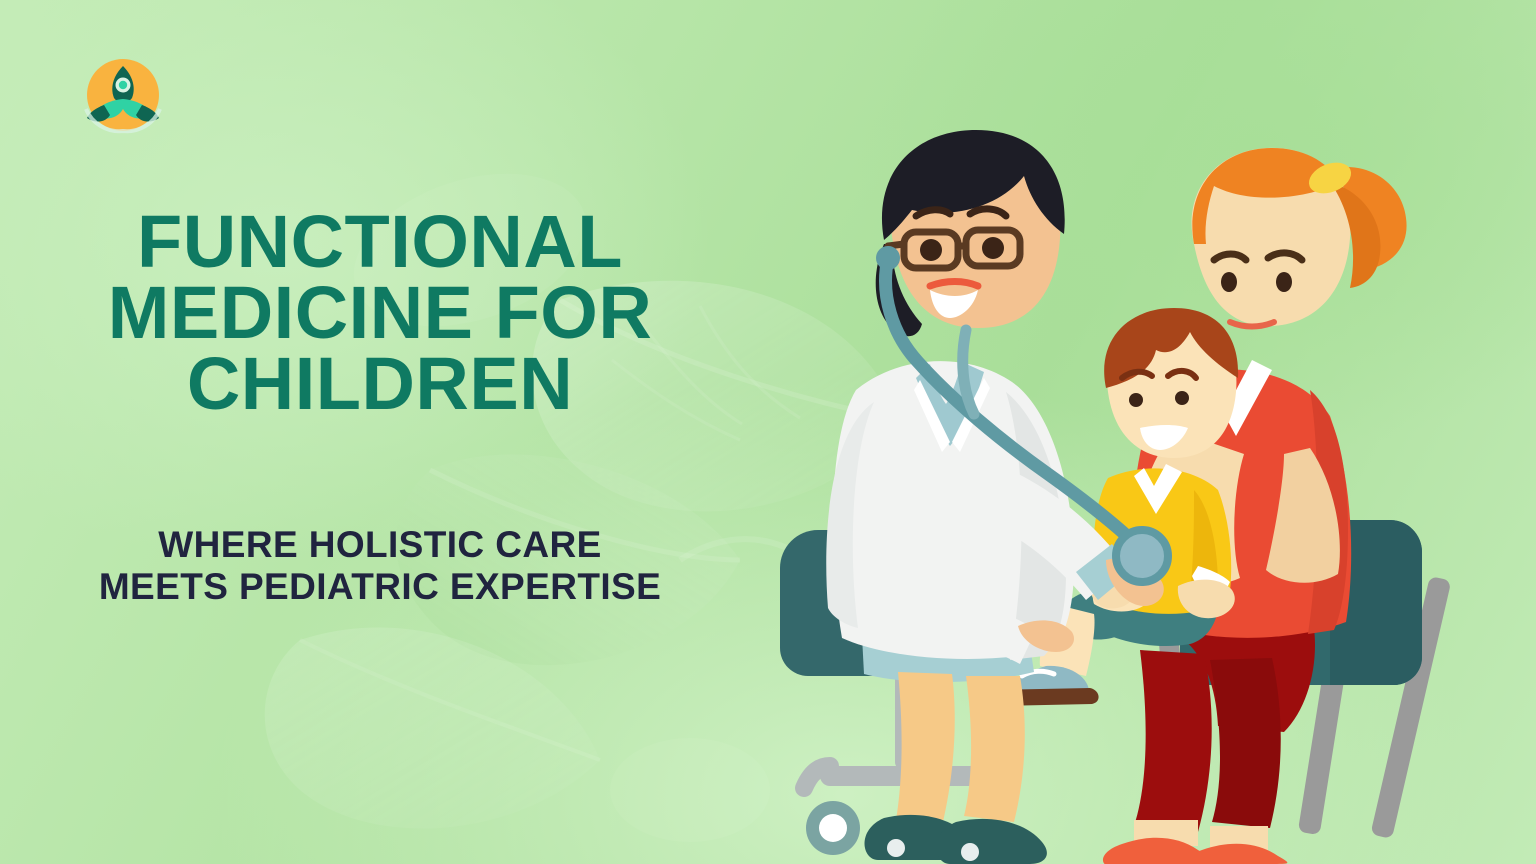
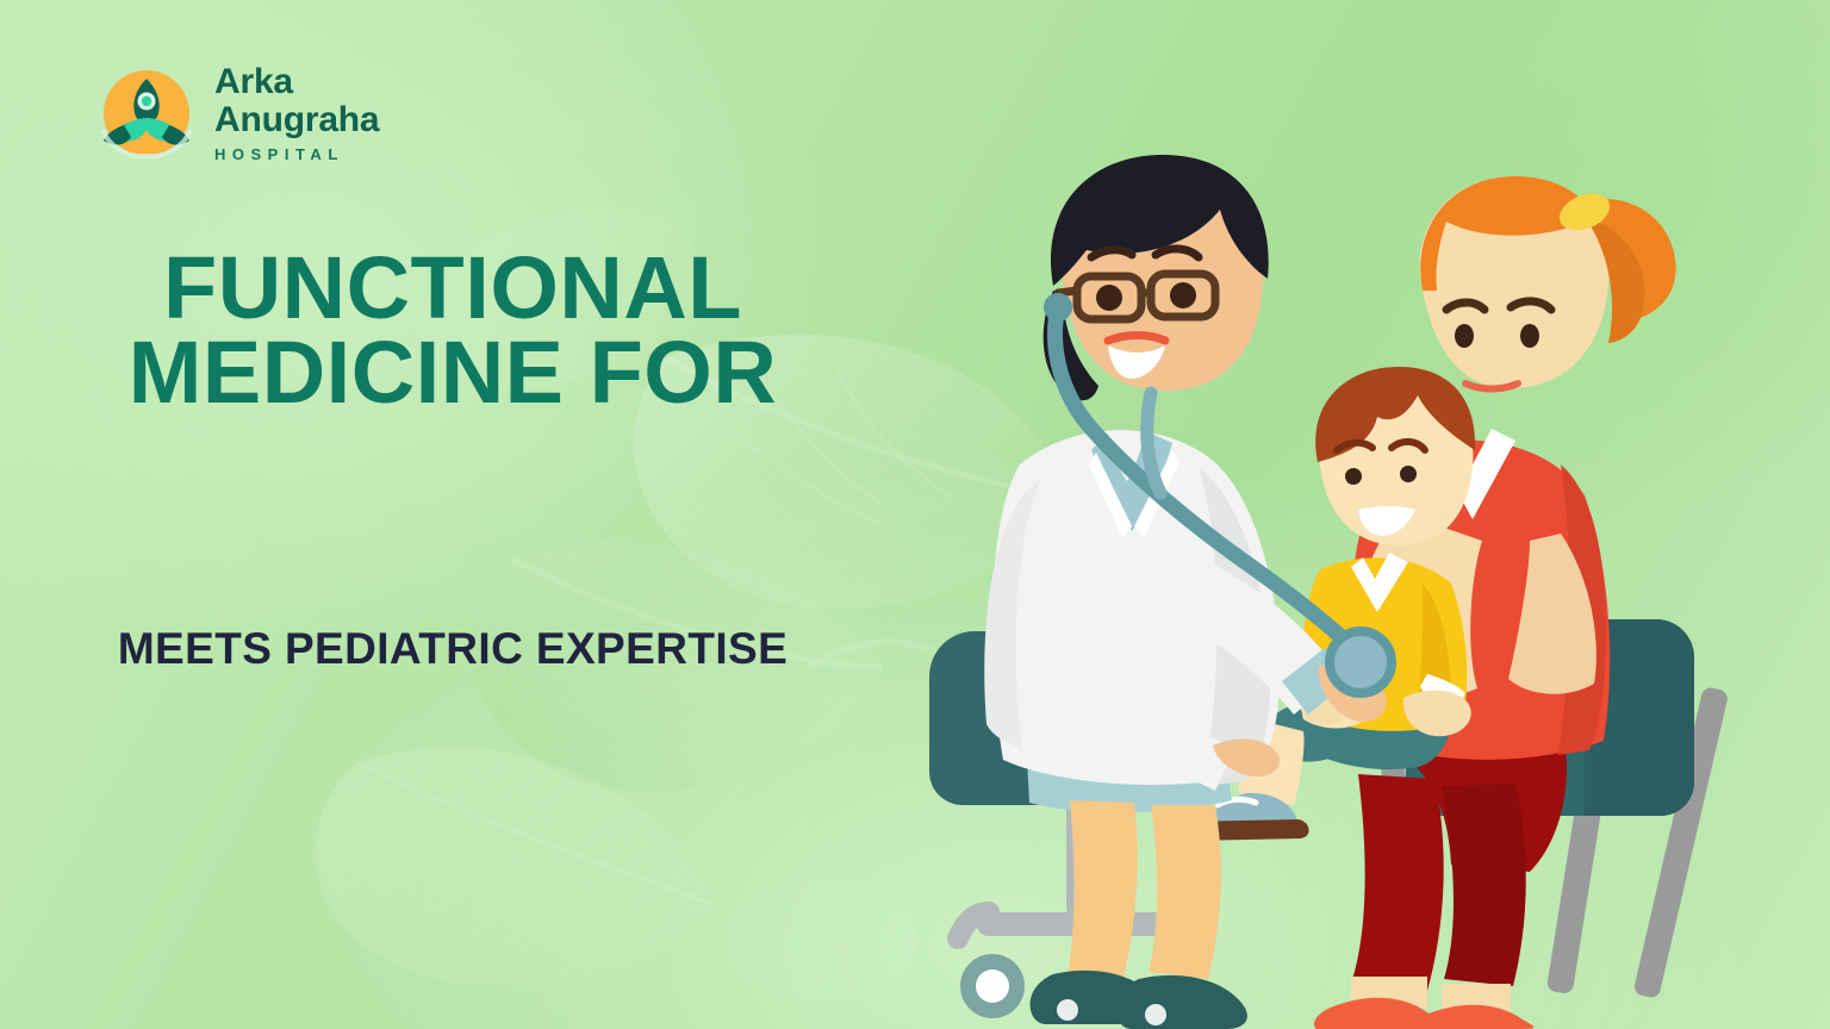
+ Arka
+ Anugraha
+ HOSPITAL
  FUNCTIONAL
  MEDICINE FOR
- CHILDREN
- WHERE HOLISTIC CARE
  MEETS PEDIATRIC EXPERTISE
